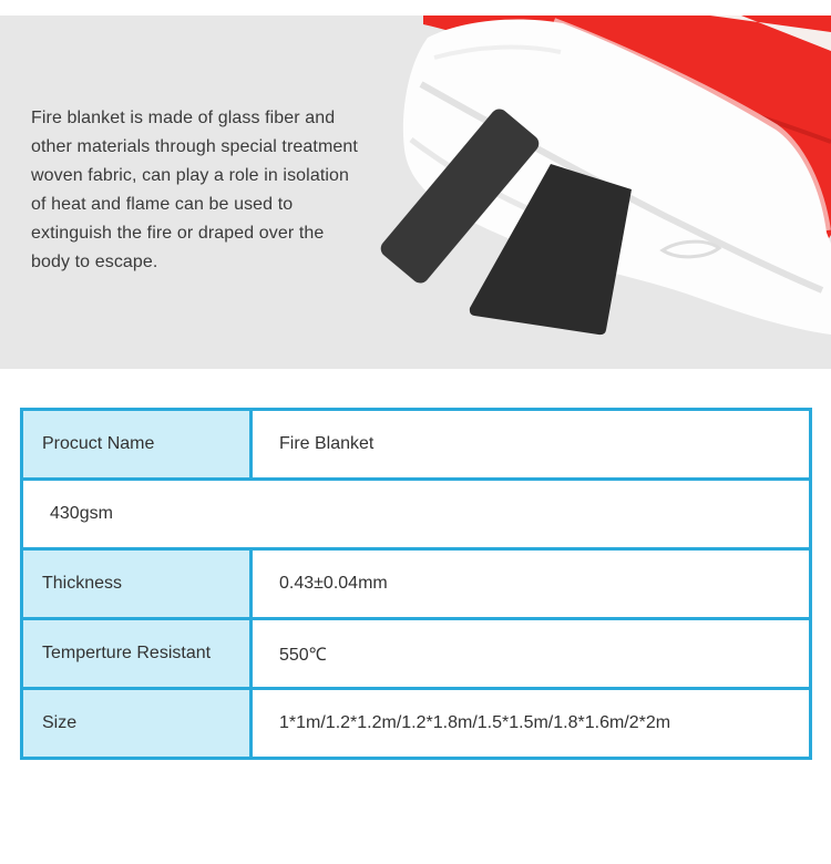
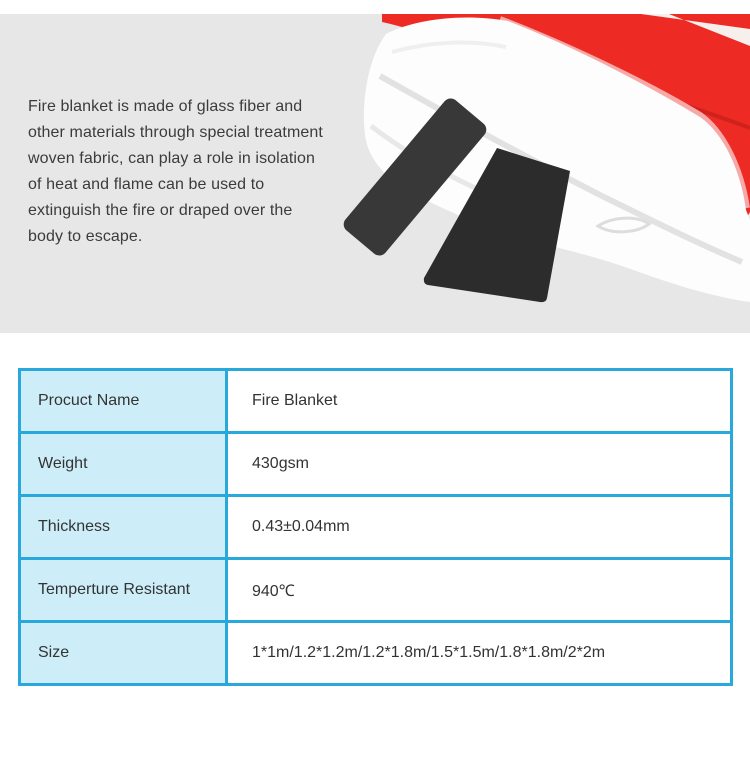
  Fire blanket is made of glass fiber and
  other materials through special treatment
  woven fabric, can play a role in isolation
  of heat and flame can be used to
  extinguish the fire or draped over the
  body to escape.
  Procuct Name
  Fire Blanket
+ Weight
  430gsm
  Thickness
  0.43±0.04mm
  Temperture Resistant
- 550℃
+ 940℃
  Size
- 1*1m/1.2*1.2m/1.2*1.8m/1.5*1.5m/1.8*1.6m/2*2m
+ 1*1m/1.2*1.2m/1.2*1.8m/1.5*1.5m/1.8*1.8m/2*2m
